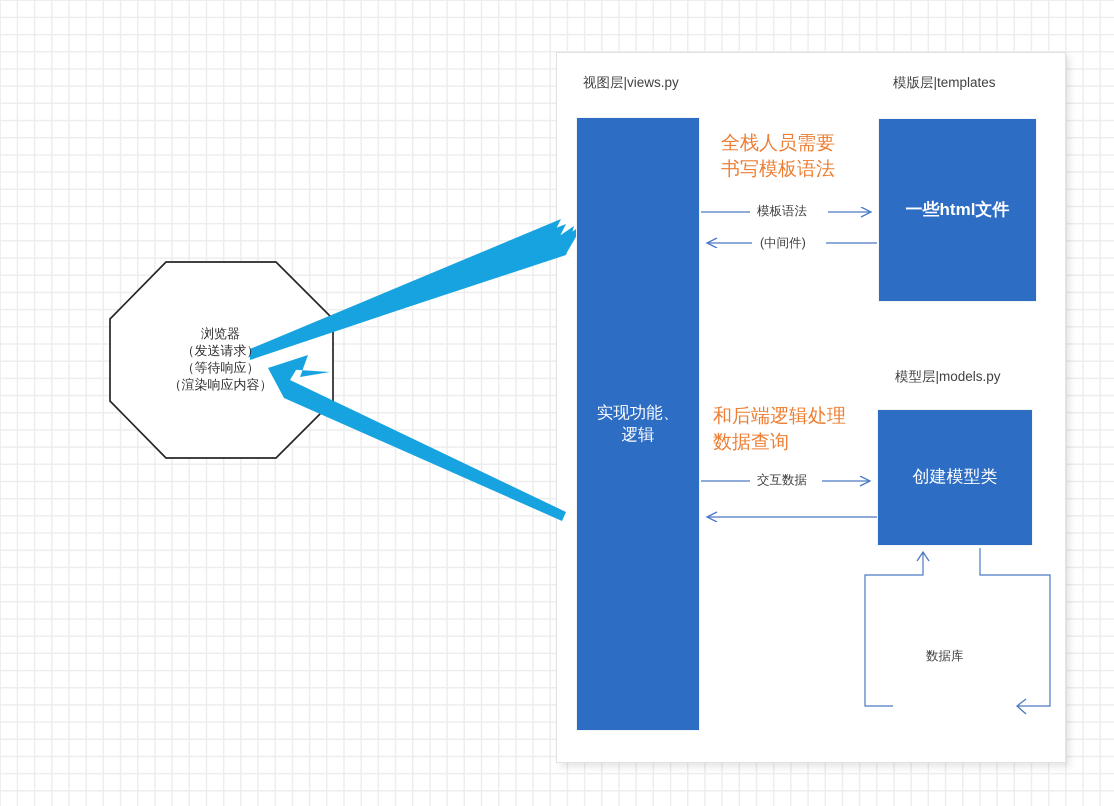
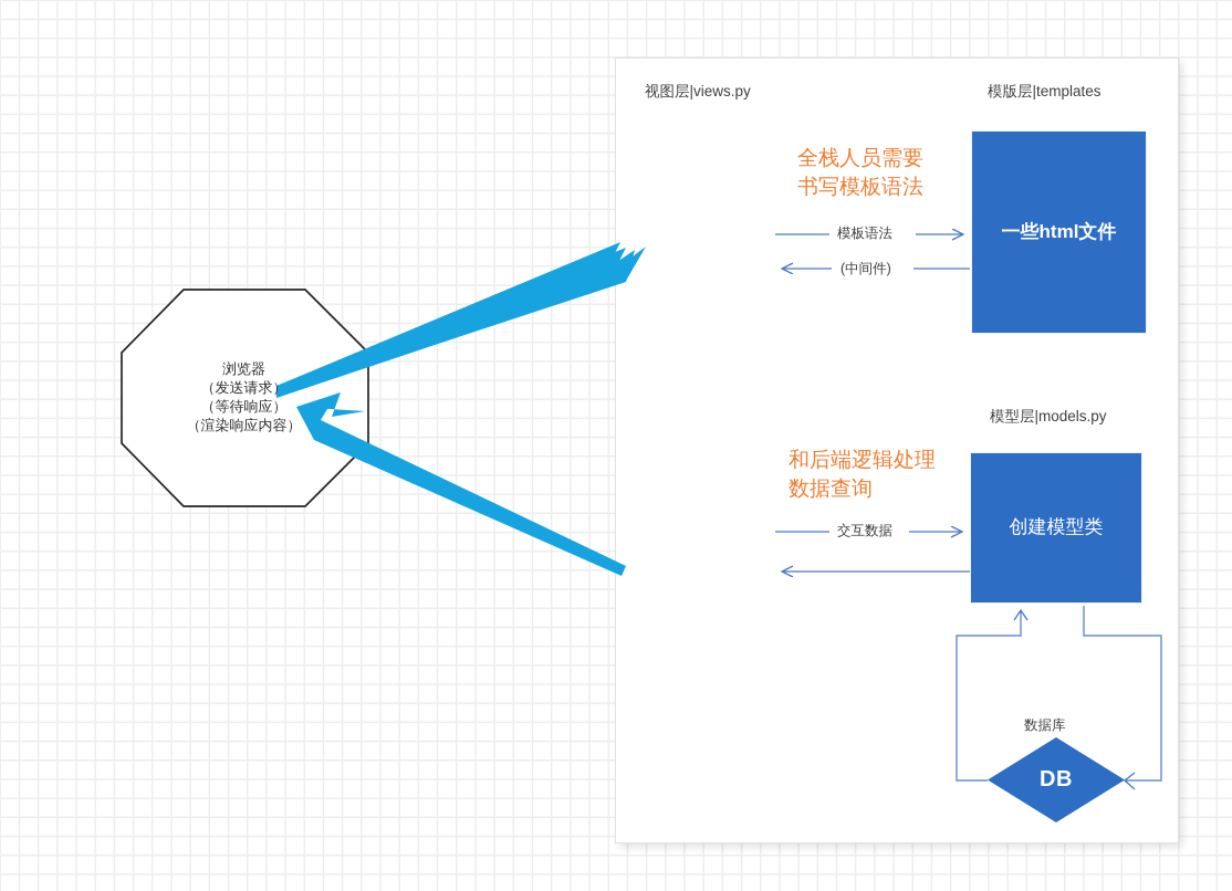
  浏览器
  （发送请求）
  （等待响应）
  （渲染响应内容）
  视图层|views.py
  模版层|templates
  模型层|models.py
- 实现功能、
- 逻辑
  一些html文件
  创建模型类
+ DB
  模板语法
  (中间件)
  交互数据
  数据库
  全栈人员需要
  书写模板语法
  和后端逻辑处理
  数据查询
